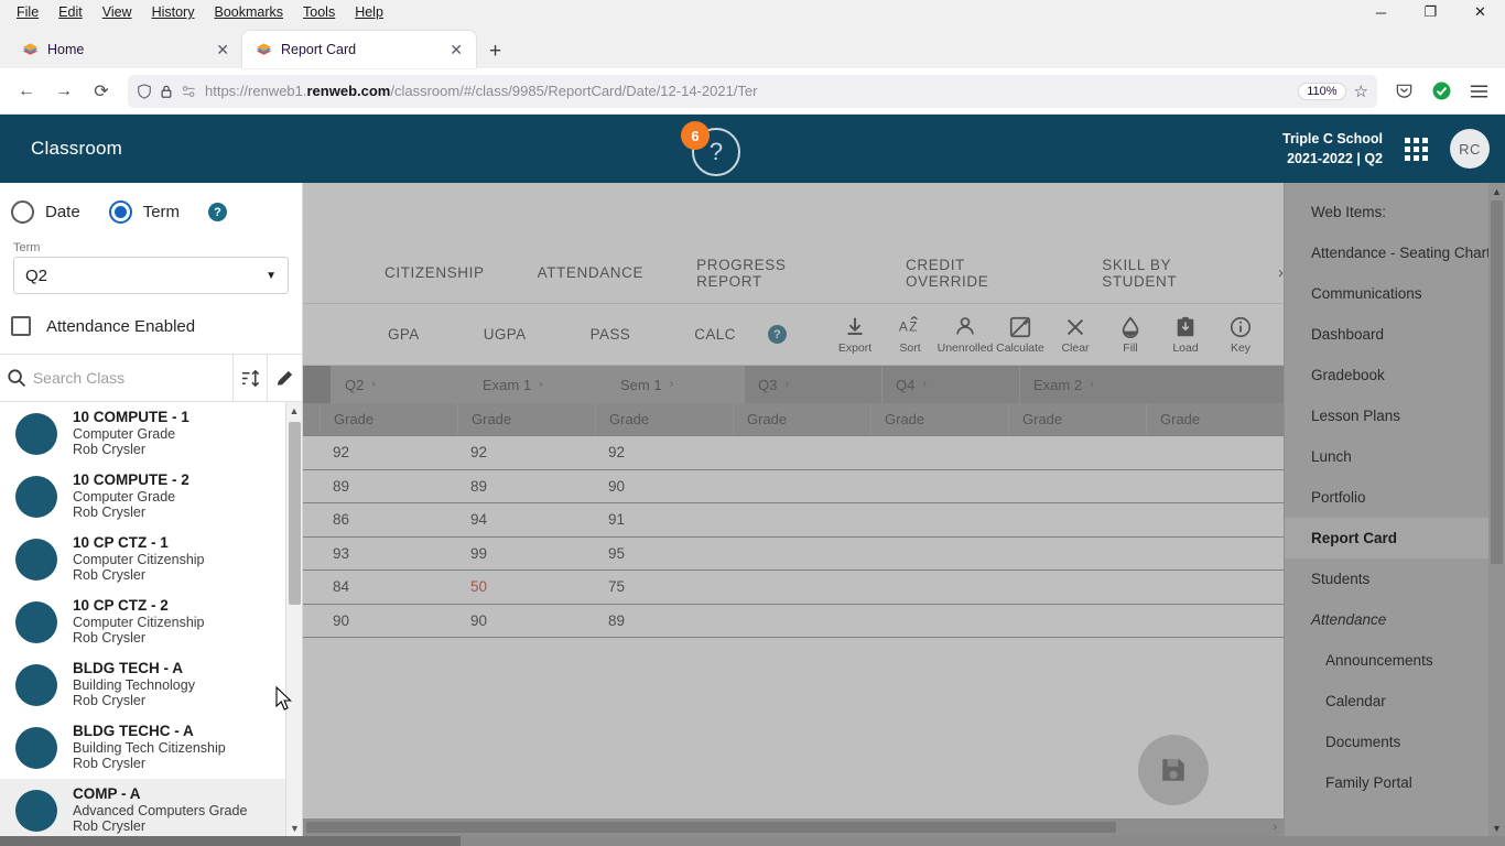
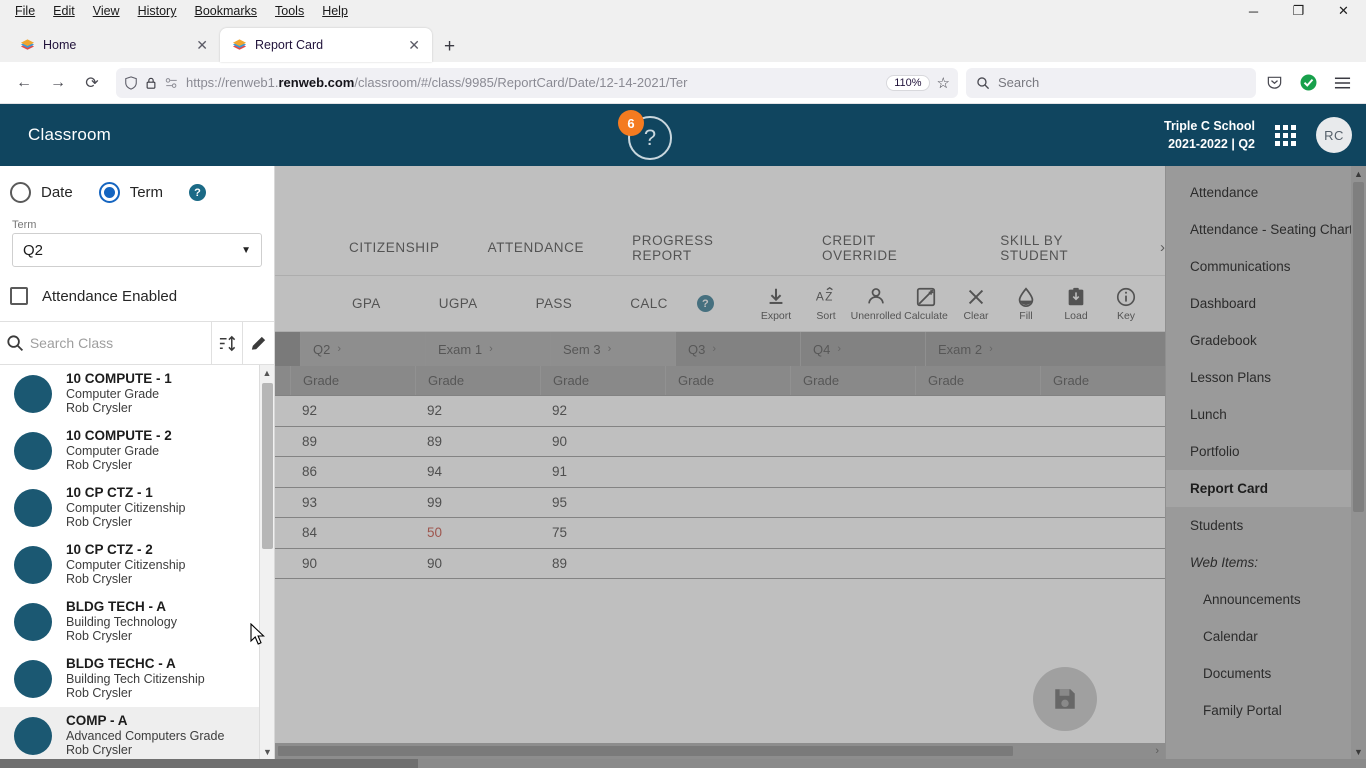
  File
  Edit
  View
  History
  Bookmarks
  Tools
  Help
  ─
  ❐
  ✕
  Home
  ✕
  Report Card
  ✕
  +
  ←
  →
  ⟳
  https://renweb1.renweb.com/classroom/#/class/9985/ReportCard/Date/12-14-2021/Ter
  110%
  ☆
+ Search
  Classroom
  ?
  6
  Triple C School
  2021-2022 | Q2
  RC
  Date
  Term
  ?
  Term
  Q2
  ▼
  Attendance Enabled
  Search Class
  10 COMPUTE - 1
  Computer Grade
  Rob Crysler
  10 COMPUTE - 2
  Computer Grade
  Rob Crysler
  10 CP CTZ - 1
  Computer Citizenship
  Rob Crysler
  10 CP CTZ - 2
  Computer Citizenship
  Rob Crysler
  BLDG TECH - A
  Building Technology
  Rob Crysler
  BLDG TECHC - A
  Building Tech Citizenship
  Rob Crysler
  COMP - A
  Advanced Computers Grade
  Rob Crysler
  ▲
  ▼
  CITIZENSHIP
  ATTENDANCE
  PROGRESS REPORT
  CREDIT OVERRIDE
  SKILL BY STUDENT
  ›
  GPA
  UGPA
  PASS
  CALC
  ?
  Export
  A
  Z
  Sort
  Unenrolled
  Calculate
  Clear
  Fill
  Load
  Key
  Q2
  ›
  Exam 1
  ›
- Sem 1
+ Sem 3
  ›
  Q3
  Q4
  Exam 2
  ›
  Grade
  Grade
  Grade
  Grade
  Grade
  Grade
  Grade
  92
  92
  92
  89
  89
  90
  86
  94
  91
  93
  99
  95
  84
  50
  75
  90
  90
  89
  ›
- Web Items:
+ Attendance
  Attendance - Seating Char
  Communications
  Dashboard
  Gradebook
  Lesson Plans
  Lunch
  Portfolio
  Report Card
  Students
- Attendance
+ Web Items:
  Announcements
  Calendar
  Documents
  Family Portal
  ▲
  ▼
